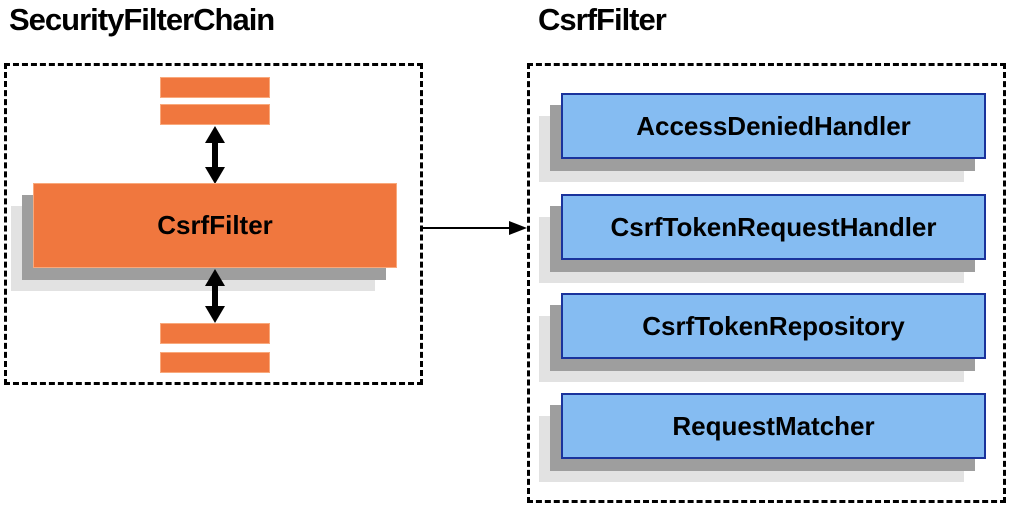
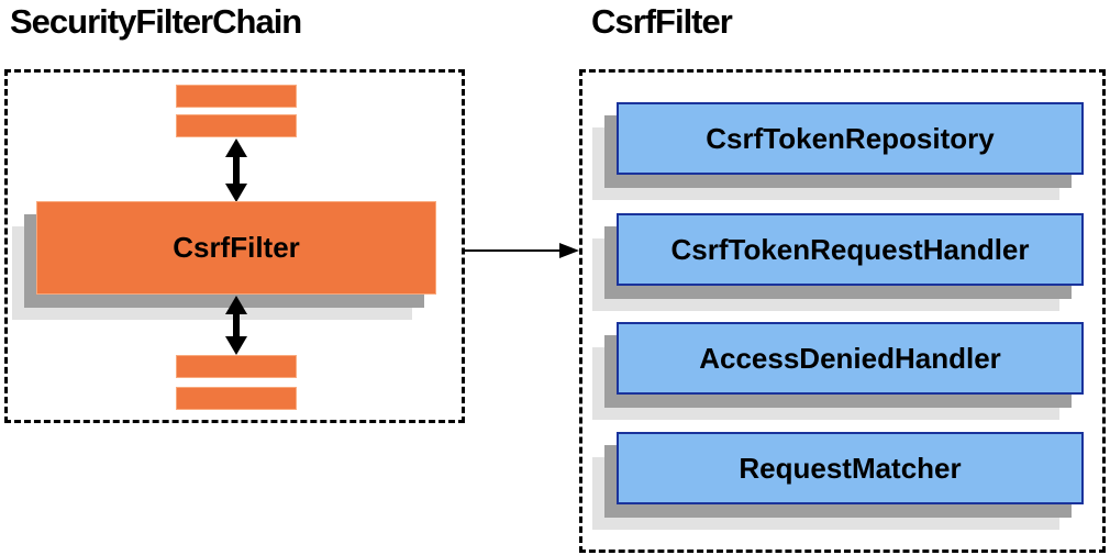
  SecurityFilterChain
  CsrfFilter
  CsrfFilter
- AccessDeniedHandler
+ CsrfTokenRepository
  CsrfTokenRequestHandler
- CsrfTokenRepository
+ AccessDeniedHandler
  RequestMatcher
